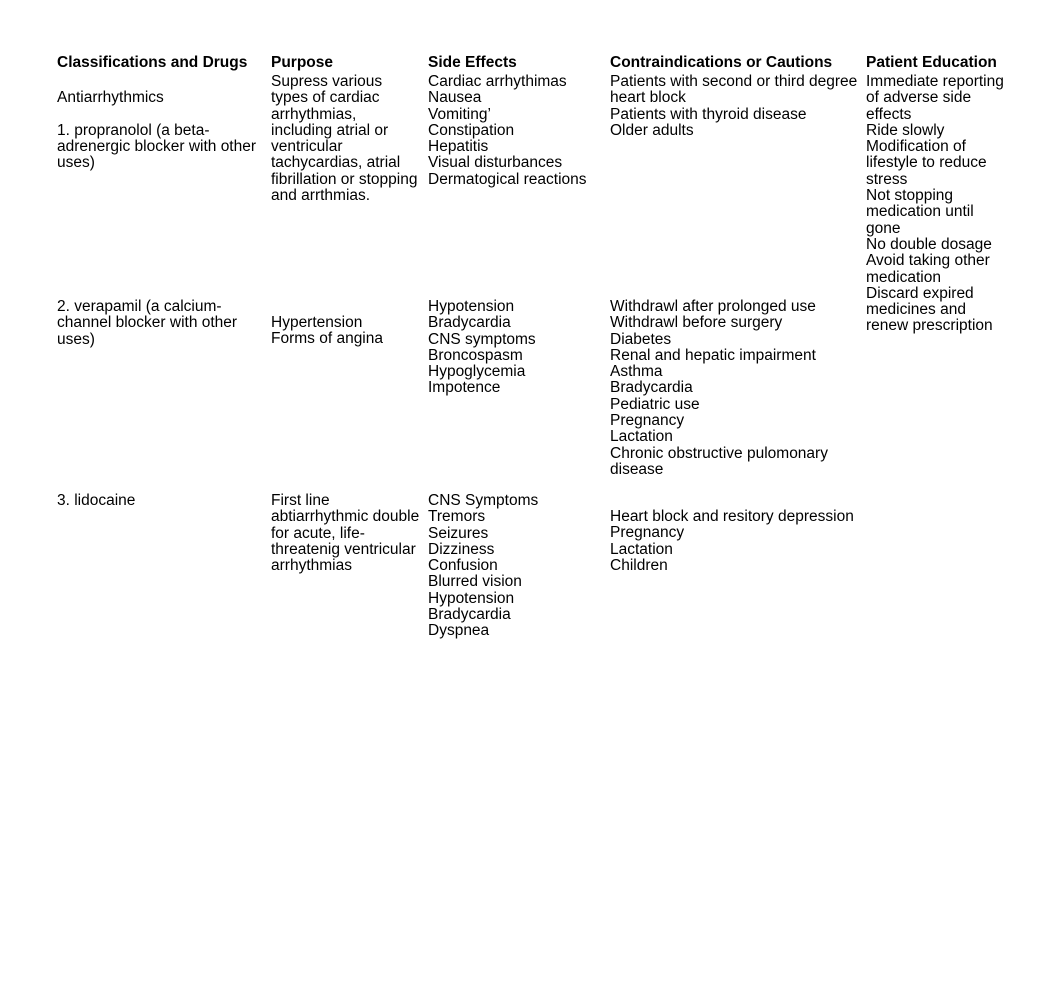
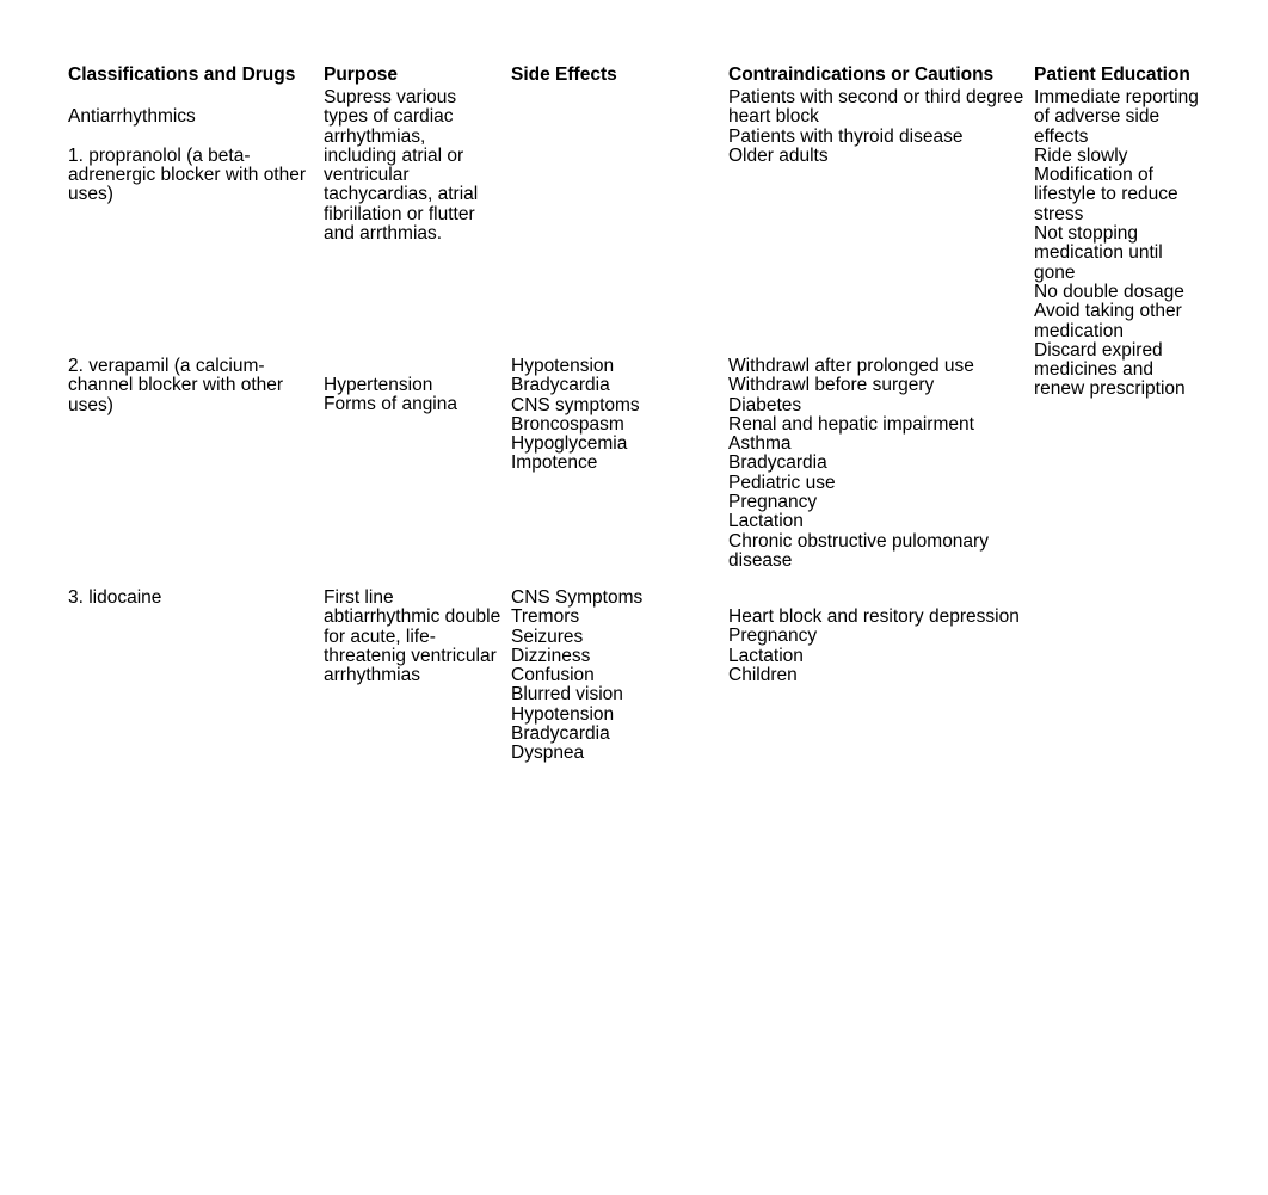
  Classifications and Drugs
  Purpose
  Side Effects
  Contraindications or Cautions
  Patient Education
  Antiarrhythmics
  1. propranolol (a beta-adrenergic blocker with other uses)
- Supress various types of cardiac arrhythmias, including atrial or ventricular tachycardias, atrial fibrillation or stopping and arrthmias.
+ Supress various types of cardiac arrhythmias, including atrial or ventricular tachycardias, atrial fibrillation or flutter and arrthmias.
- Cardiac arrhythimas
- Nausea
- Vomiting’
- Constipation
- Hepatitis
- Visual disturbances
- Dermatogical reactions
  Patients with second or third degree heart block
  Patients with thyroid disease
  Older adults
  Immediate reporting of adverse side effects
  Ride slowly
  Modification of lifestyle to reduce stress
  Not stopping medication until gone
  No double dosage
  Avoid taking other medication
  Discard expired medicines and renew prescription
  2. verapamil (a calcium-channel blocker with other uses)
  Hypertension
  Forms of angina
  Hypotension
  Bradycardia
  CNS symptoms
  Broncospasm
  Hypoglycemia
  Impotence
  Withdrawl after prolonged use
  Withdrawl before surgery
  Diabetes
  Renal and hepatic impairment
  Asthma
  Bradycardia
  Pediatric use
  Pregnancy
  Lactation
  Chronic obstructive pulomonary disease
  3. lidocaine
  First line abtiarrhythmic double for acute, life-threatenig ventricular arrhythmias
  CNS Symptoms
  Tremors
  Seizures
  Dizziness
  Confusion
  Blurred vision
  Hypotension
  Bradycardia
  Dyspnea
  Heart block and resitory depression
  Pregnancy
  Lactation
  Children
